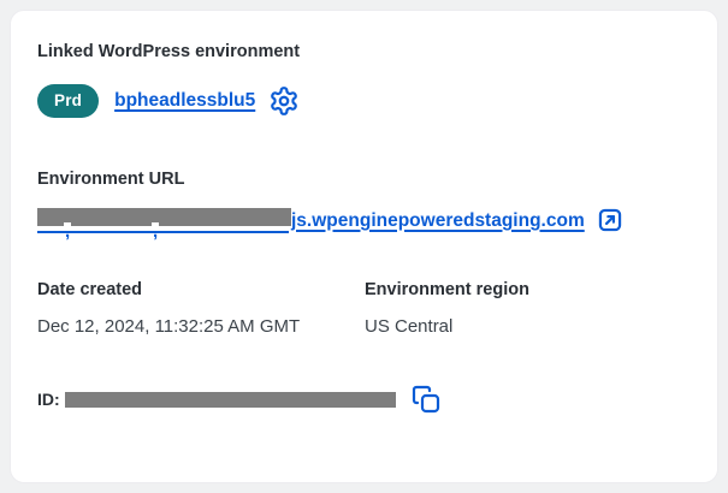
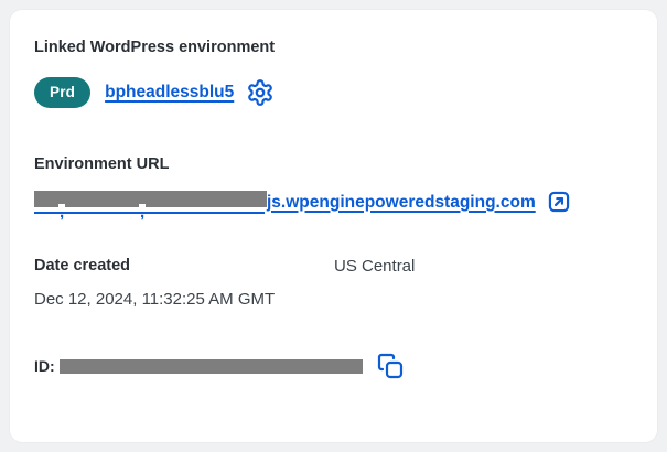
  Linked WordPress environment
  Prd
  bpheadlessblu5
  Environment URL
  js.wpenginepoweredstaging.com
  Date created
  Dec 12, 2024, 11:32:25 AM GMT
- Environment region
  US Central
  ID:
